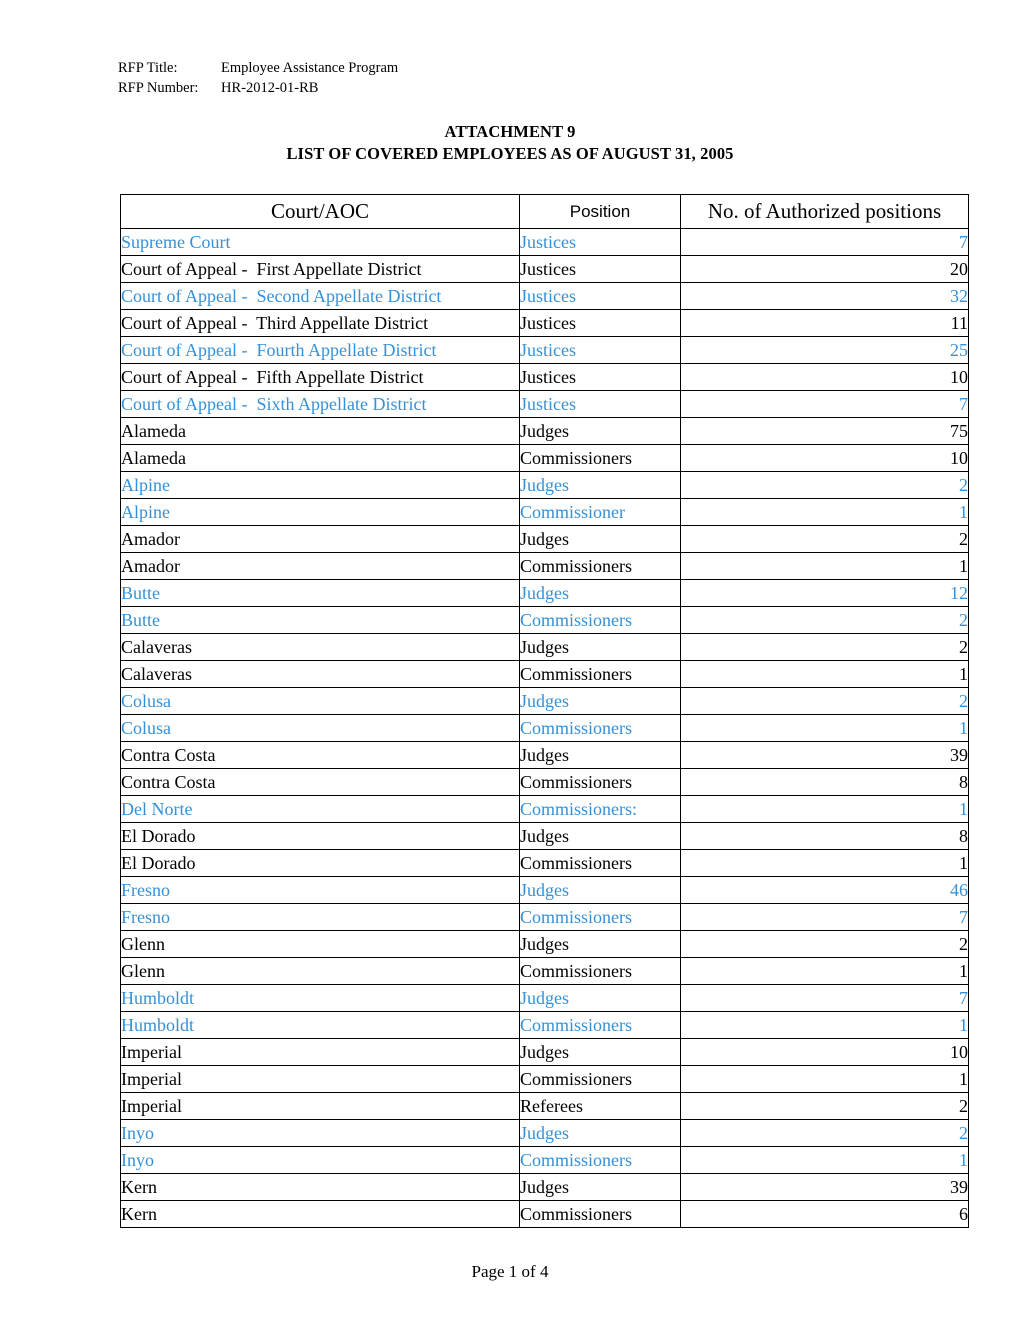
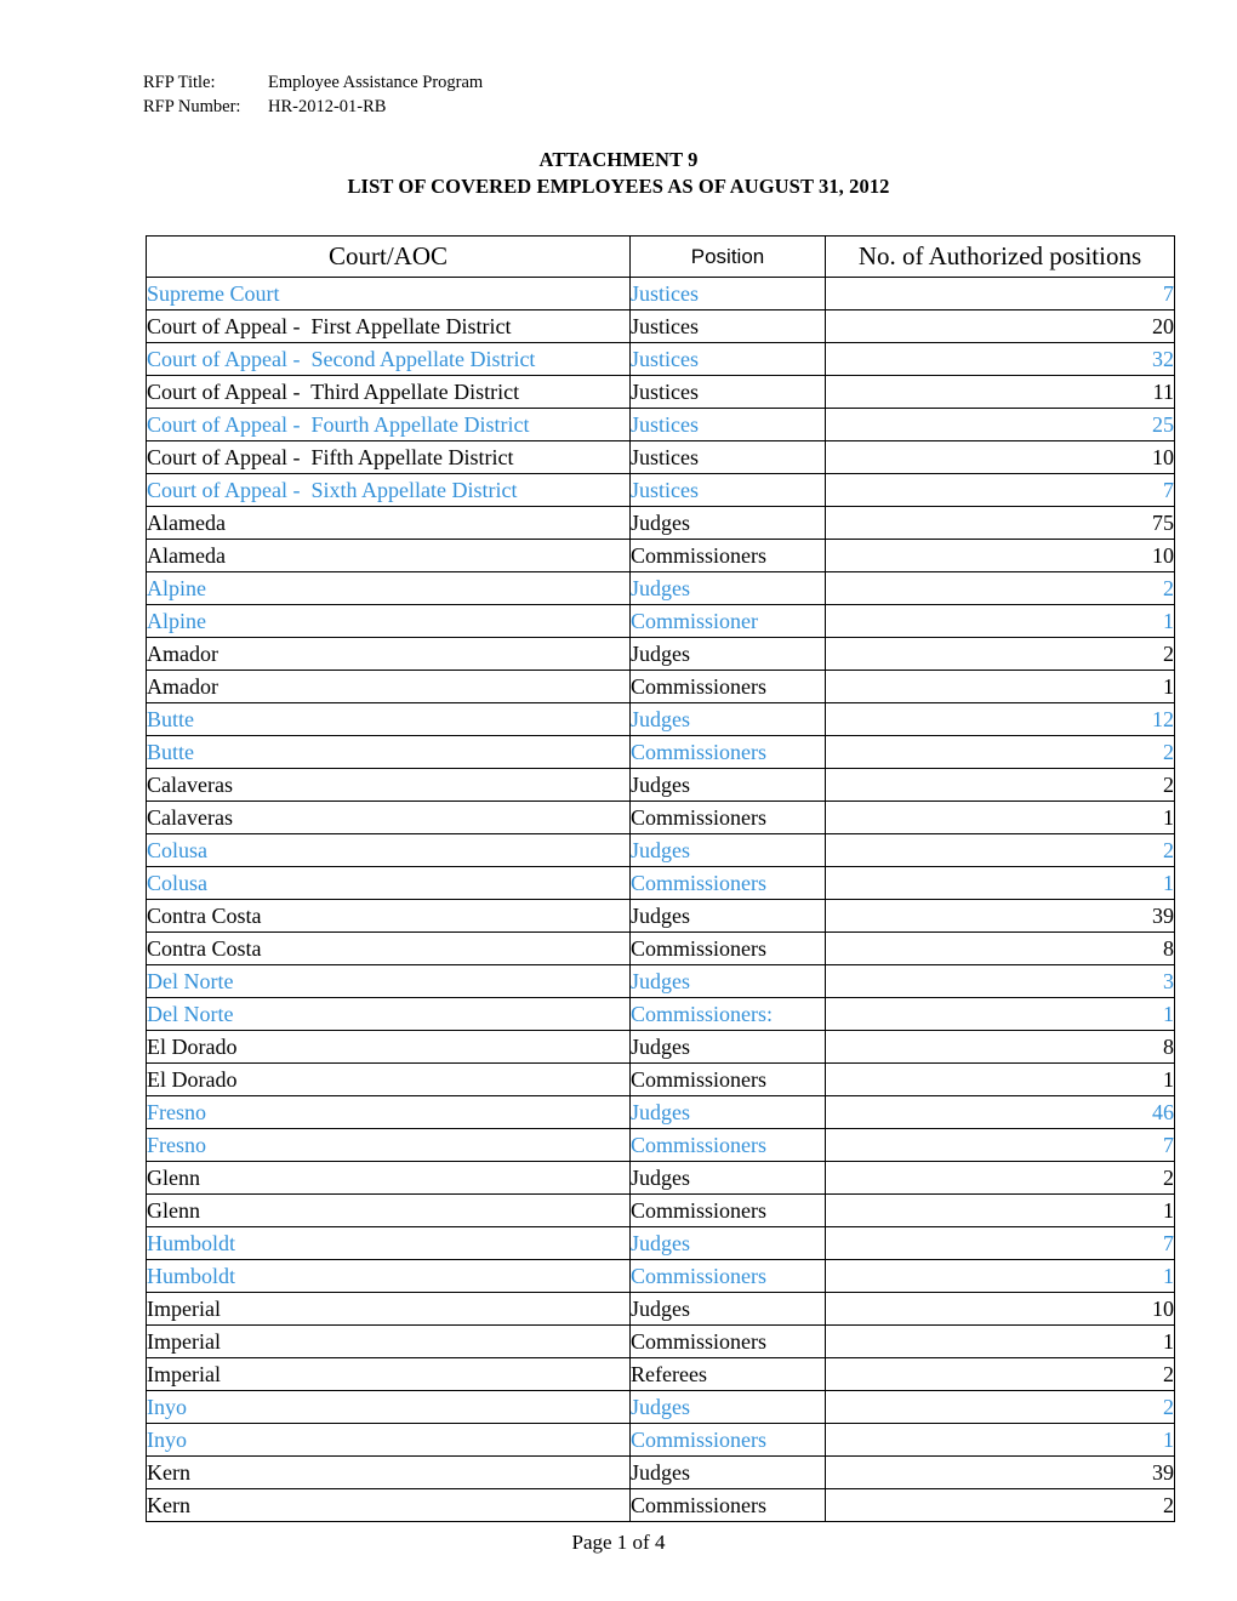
  RFP Title:
  Employee Assistance Program
  RFP Number:
  HR-2012-01-RB
  ATTACHMENT 9
- LIST OF COVERED EMPLOYEES AS OF AUGUST 31, 2005
+ LIST OF COVERED EMPLOYEES AS OF AUGUST 31, 2012
  Court/AOC	Position	No. of Authorized positions
  Supreme Court	Justices	7
  Court of Appeal - First Appellate District	Justices	20
  Court of Appeal - Second Appellate District	Justices	32
  Court of Appeal - Third Appellate District	Justices	11
  Court of Appeal - Fourth Appellate District	Justices	25
  Court of Appeal - Fifth Appellate District	Justices	10
  Court of Appeal - Sixth Appellate District	Justices	7
  Alameda	Judges	75
  Alameda	Commissioners	10
  Alpine	Judges	2
  Alpine	Commissioner	1
  Amador	Judges	2
  Amador	Commissioners	1
  Butte	Judges	12
  Butte	Commissioners	2
  Calaveras	Judges	2
  Calaveras	Commissioners	1
  Colusa	Judges	2
  Colusa	Commissioners	1
  Contra Costa	Judges	39
  Contra Costa	Commissioners	8
+ Del Norte	Judges	3
  Del Norte	Commissioners:	1
  El Dorado	Judges	8
  El Dorado	Commissioners	1
  Fresno	Judges	46
  Fresno	Commissioners	7
  Glenn	Judges	2
  Glenn	Commissioners	1
  Humboldt	Judges	7
  Humboldt	Commissioners	1
  Imperial	Judges	10
  Imperial	Commissioners	1
  Imperial	Referees	2
  Inyo	Judges	2
  Inyo	Commissioners	1
  Kern	Judges	39
- Kern	Commissioners	6
+ Kern	Commissioners	2
  Page 1 of 4
